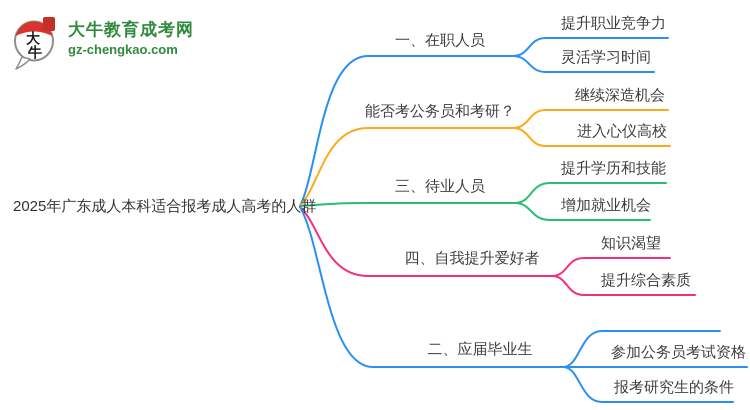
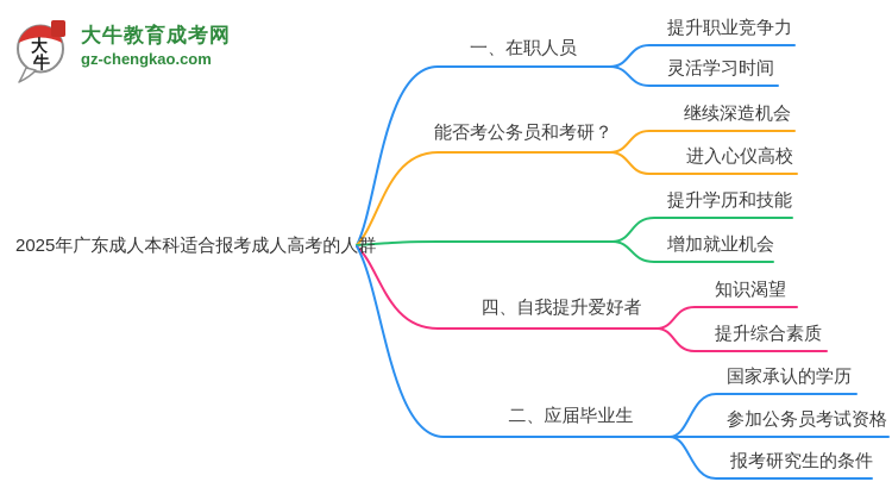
  大
  牛
  大牛教育成考网
  gz-chengkao.com
  2025年广东成人本科适合报考成人高考的人群
  一、在职人员
  能否考公务员和考研？
- 三、待业人员
  四、自我提升爱好者
  二、应届毕业生
  提升职业竞争力
  灵活学习时间
  继续深造机会
  进入心仪高校
  提升学历和技能
  增加就业机会
  知识渴望
  提升综合素质
+ 国家承认的学历
  参加公务员考试资格
  报考研究生的条件
